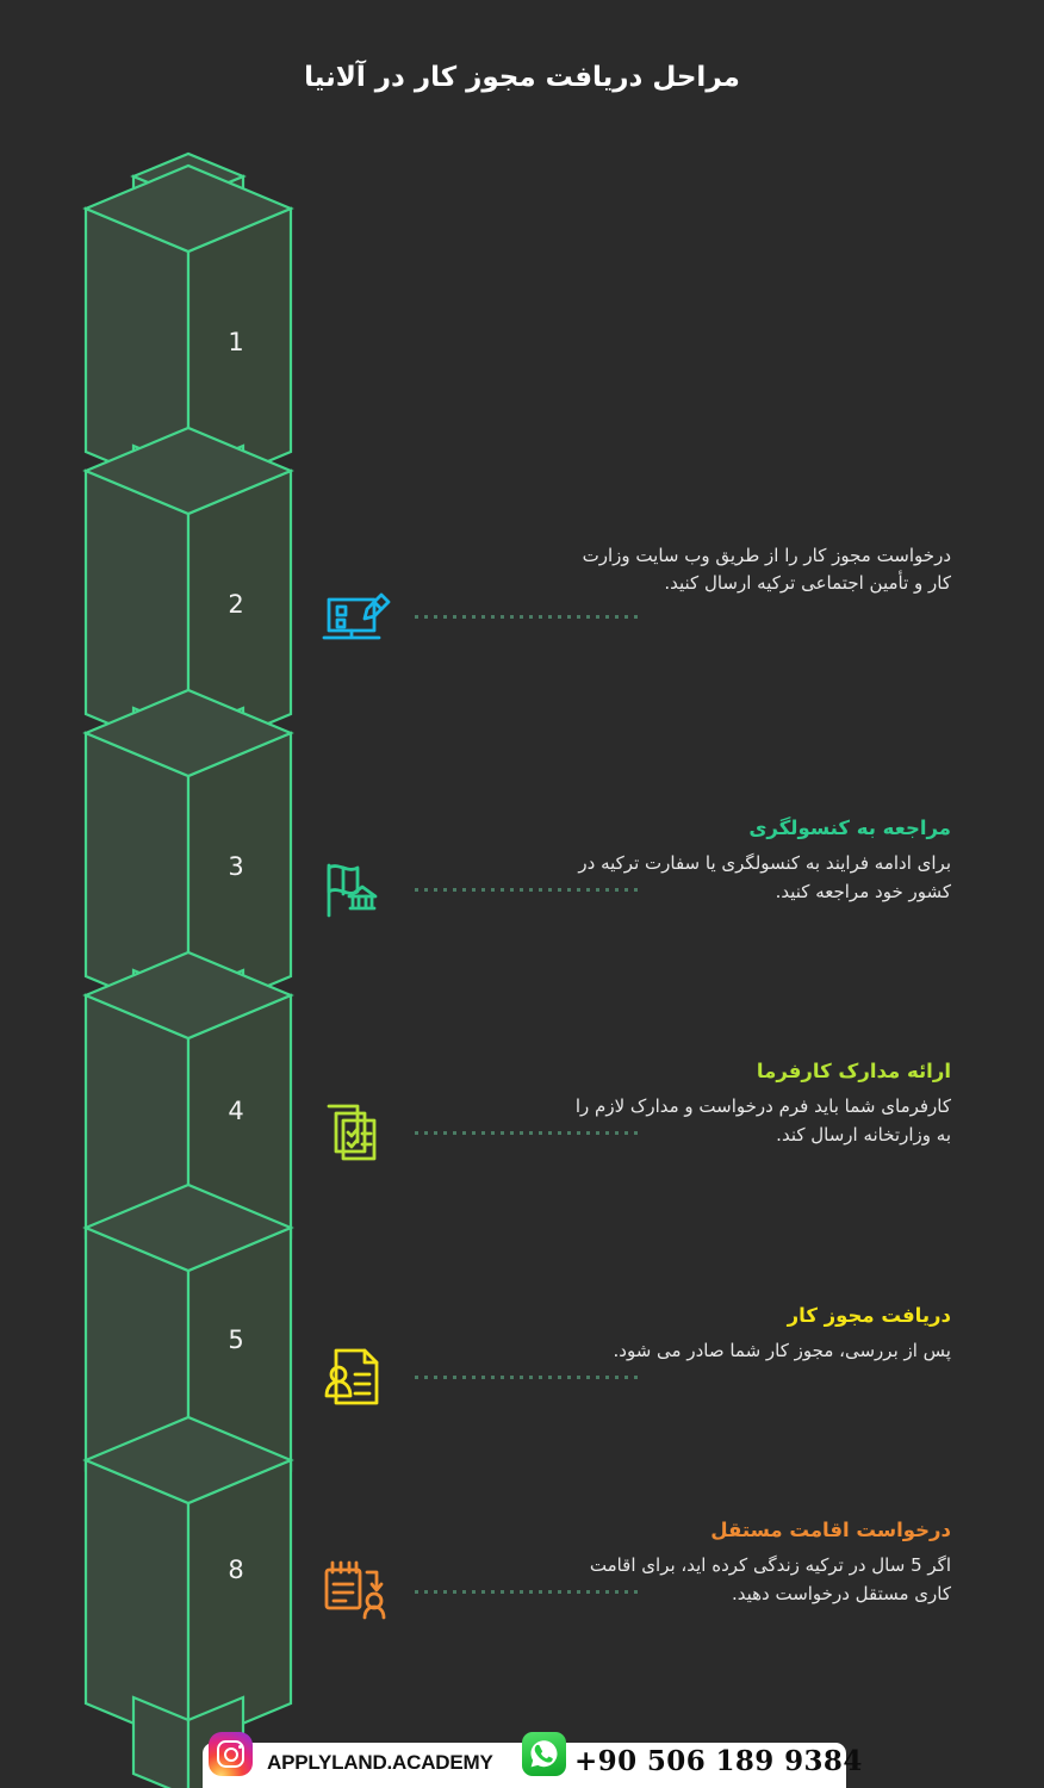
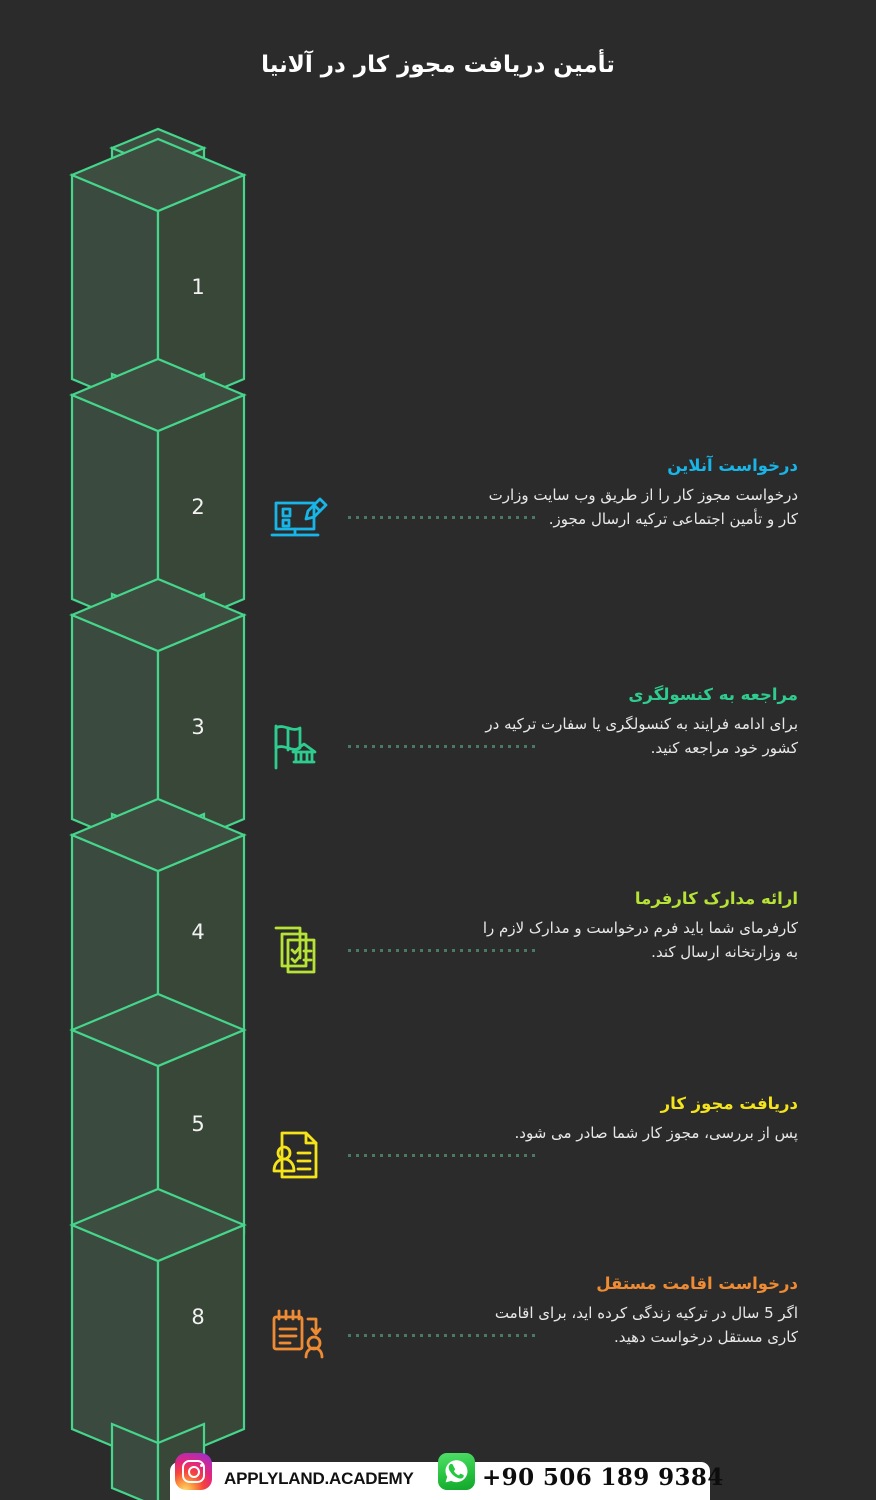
- مراحل دریافت مجوز کار در آلانیا
+ تأمین دریافت مجوز کار در آلانیا
  1
  2
  3
  4
  5
  8
+ درخواست آنلاین
- درخواست مجوز کار را از طریق وب سایت وزارت کار و تأمین اجتماعی ترکیه ارسال کنید.
+ درخواست مجوز کار را از طریق وب سایت وزارت کار و تأمین اجتماعی ترکیه ارسال مجوز.
  مراجعه به کنسولگری
  برای ادامه فرایند به کنسولگری یا سفارت ترکیه در کشور خود مراجعه کنید.
  ارائه مدارک کارفرما
  کارفرمای شما باید فرم درخواست و مدارک لازم را به وزارتخانه ارسال کند.
  دریافت مجوز کار
  پس از بررسی، مجوز کار شما صادر می شود.
  درخواست اقامت مستقل
  اگر 5 سال در ترکیه زندگی کرده اید، برای اقامت کاری مستقل درخواست دهید.
  APPLYLAND.ACADEMY
  +90 506 189 9384
